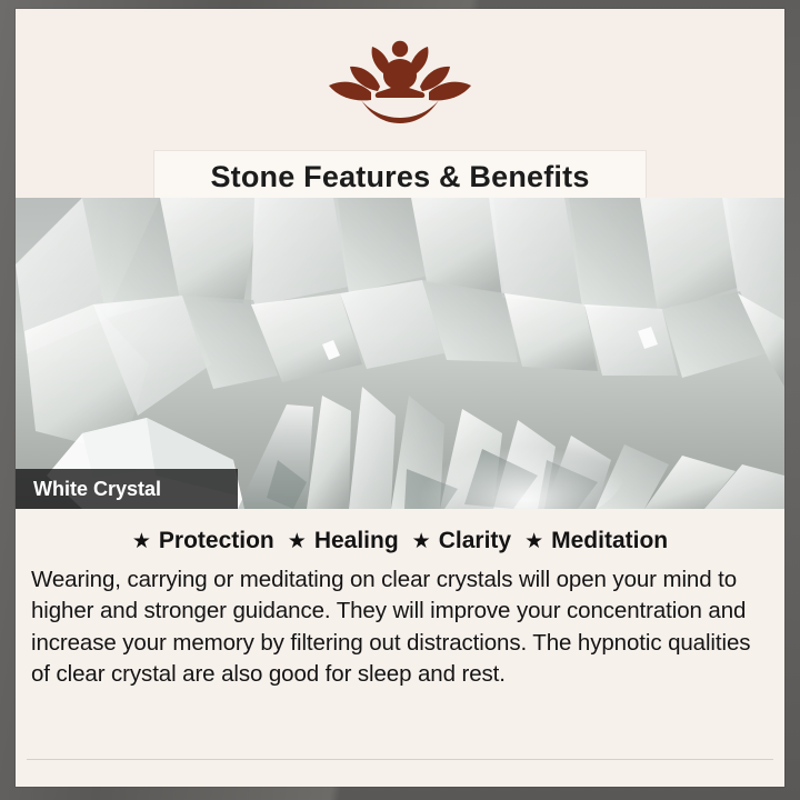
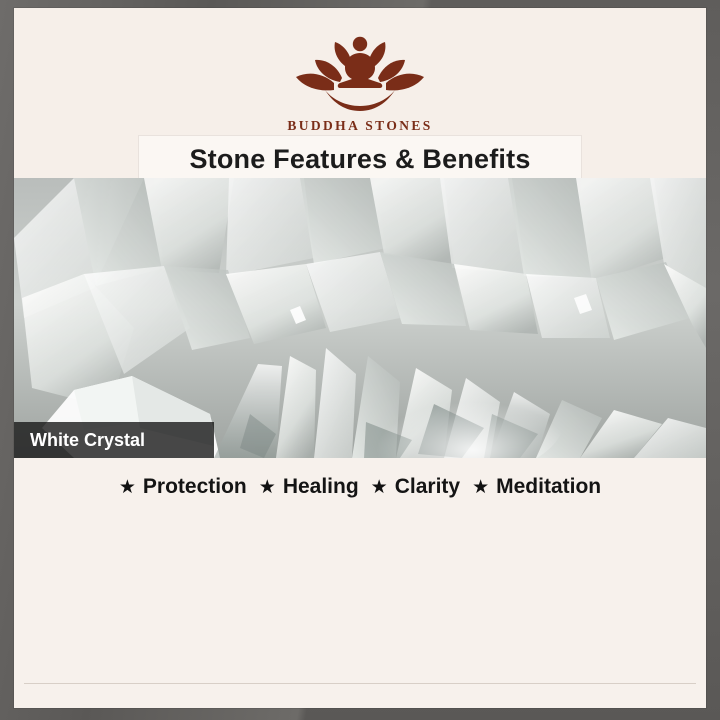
+ BUDDHA STONES
  Stone Features & Benefits
  White Crystal
  ★
  Protection
  ★
  Healing
  ★
  Clarity
  ★
  Meditation
- Wearing, carrying or meditating on clear crystals will open your mind to higher and stronger guidance. They will improve your concentration and increase your memory by filtering out distractions. The hypnotic qualities of clear crystal are also good for sleep and rest.
